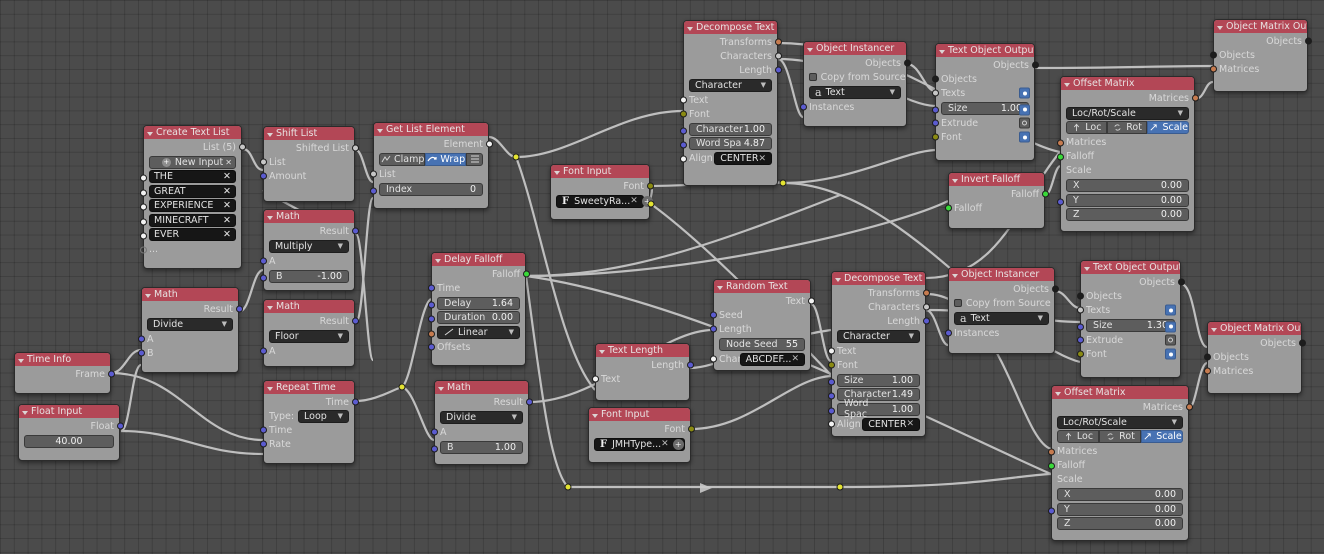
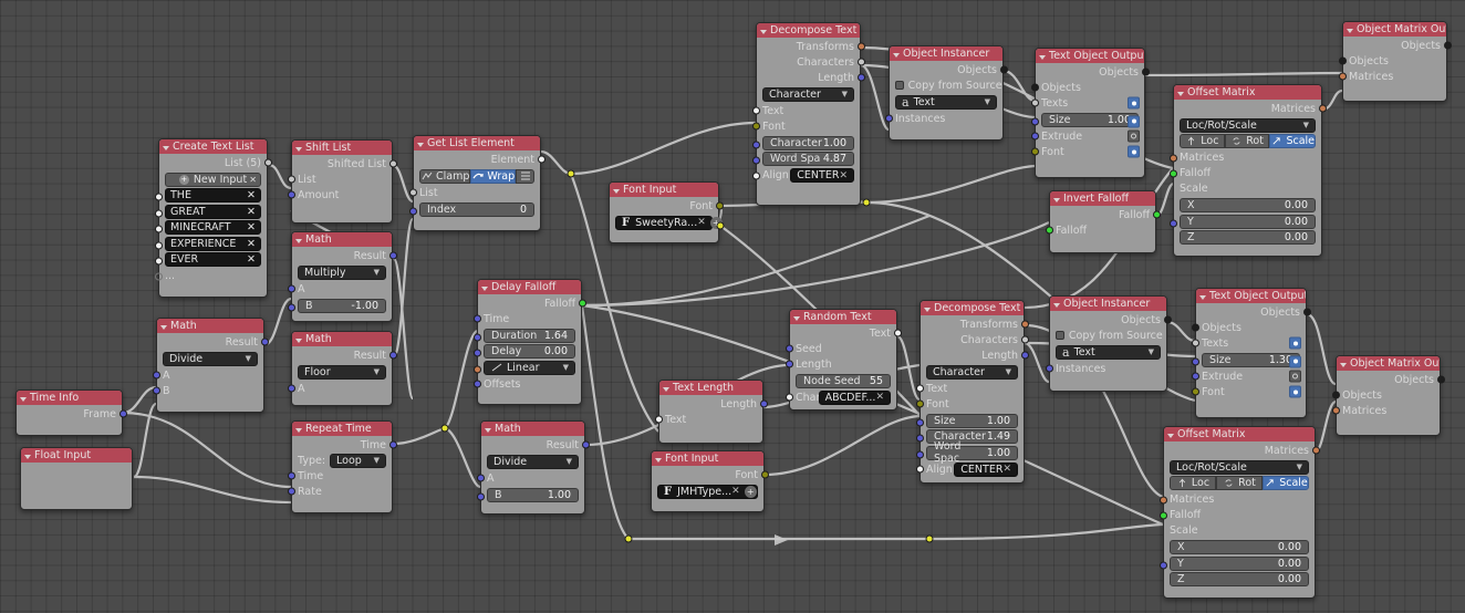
  Create Text List
  List (5)
  +
  New Input
  ✕
  THE
  ✕
  GREAT
  ✕
- EXPERIENCE
+ MINECRAFT
  ✕
- MINECRAFT
+ EXPERIENCE
  ✕
  EVER
  ✕
  ...
  Shift List
  Shifted List
  List
  Amount
  Math
  Result
  Multiply
  ▼
  A
  B
  -1.00
  Math
  Result
  Floor
  ▼
  A
  Repeat Time
  Time
  Type:
  Loop
  ▼
  Time
  Rate
  Math
  Result
  Divide
  ▼
  A
  B
  Time Info
  Frame
  Float Input
- Float
- 40.00
  Get List Element
  Element
  Clamp
  Wrap
  List
  Index
  0
  Font Input
  Font
  F
  SweetyRa...
  ✕
  Delay Falloff
  Falloff
  Time
- Delay
+ Duration
  1.64
- Duration
+ Delay
  0.00
  Linear
  ▼
  Offsets
  Math
  Result
  Divide
  ▼
  A
  B
  1.00
  Text Length
  Length
  Text
  Font Input
  Font
  F
  JMHType...
  ✕
  +
  Decompose Text
  Transforms
  Characters
  Length
  Character
  ▼
  Text
  Font
  Character
  1.00
  Word Spa
  4.87
  Align
  CENTER
  ✕
  Object Instancer
  Objects
  Copy from Source
  a
  Text
  ▼
  Instances
  Text Object Outpu
  Objects
  Objects
  Texts
  Size
  1.0
  Extrude
  Font
  Offset Matrix
  Matrices
  Loc/Rot/Scale
  ▼
  Loc
  Rot
  Scale
  Matrices
  Falloff
  Scale
  X
  0.00
  Y
  0.00
  Z
  0.00
  Invert Falloff
  Falloff
  Falloff
  Object Matrix Ou
  Objects
  Objects
  Matrices
  Random Text
  Text
  Seed
  Length
  Node Seed
  55
  ABCDEF...
  ✕
  Decompose Text
  Transforms
  Characters
  Length
  Character
  ▼
  Text
  Font
  Size
  1.00
  Character
  1.49
  Word Spac
  1.00
  Align
  CENTER
  ✕
  Object Instancer
  Objects
  Copy from Source
  a
  Text
  ▼
  Instances
  Text Object Outpu
  Objects
  Objects
  Texts
  Size
  1.3
  Extrude
  Font
  Offset Matrix
  Matrices
  Loc/Rot/Scale
  ▼
  Loc
  Rot
  Scale
  Matrices
  Falloff
  Scale
  X
  0.00
  Y
  0.00
  Z
  0.00
  Object Matrix Ou
  Objects
  Objects
  Matrices
